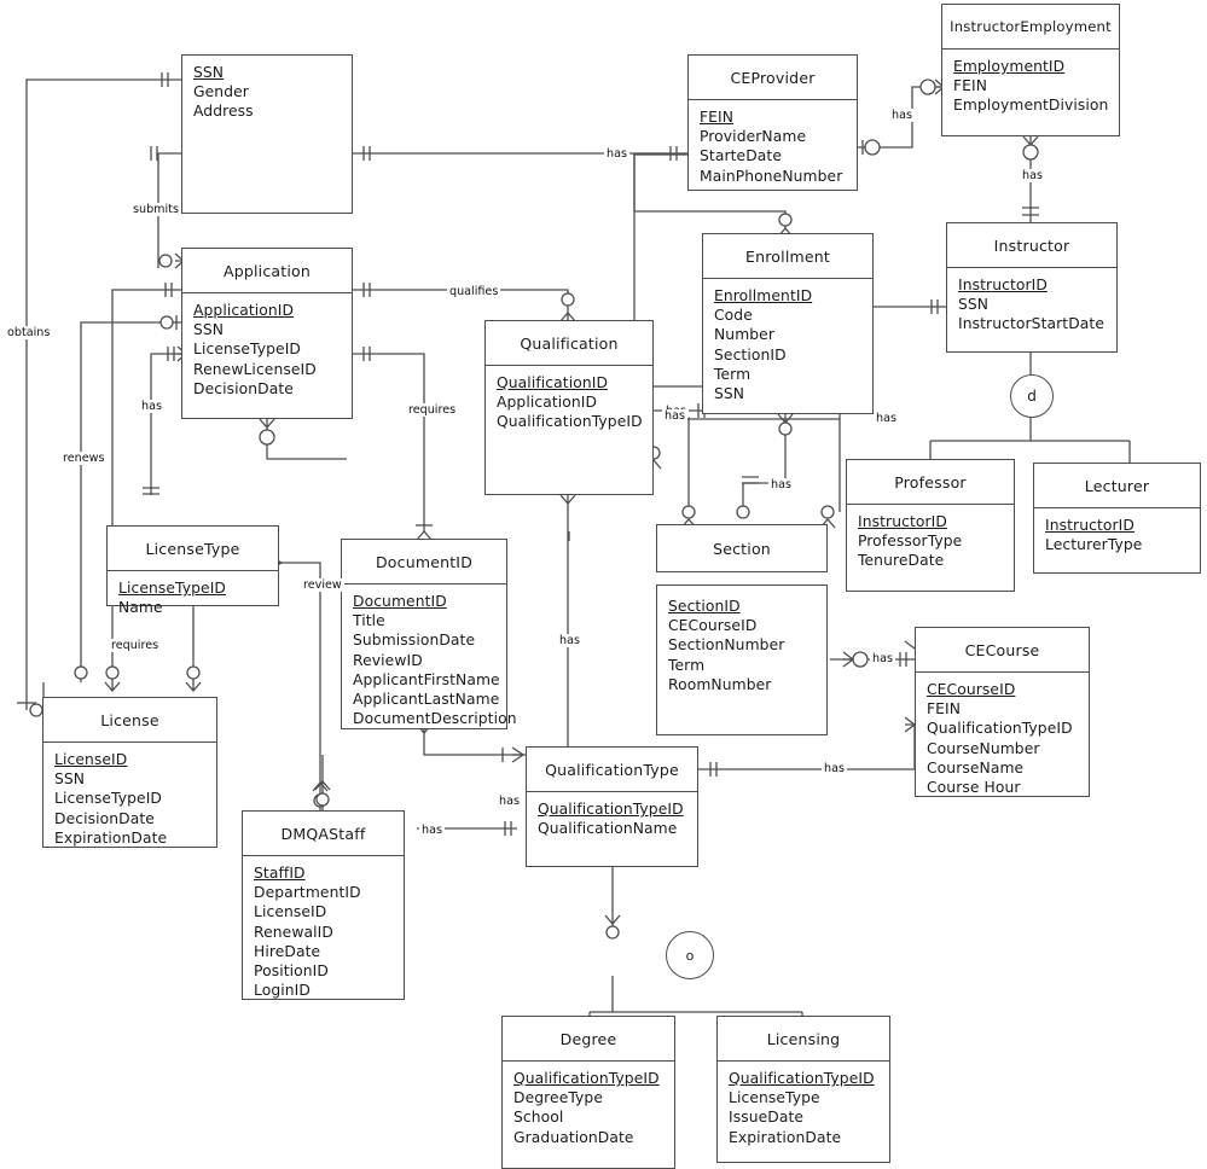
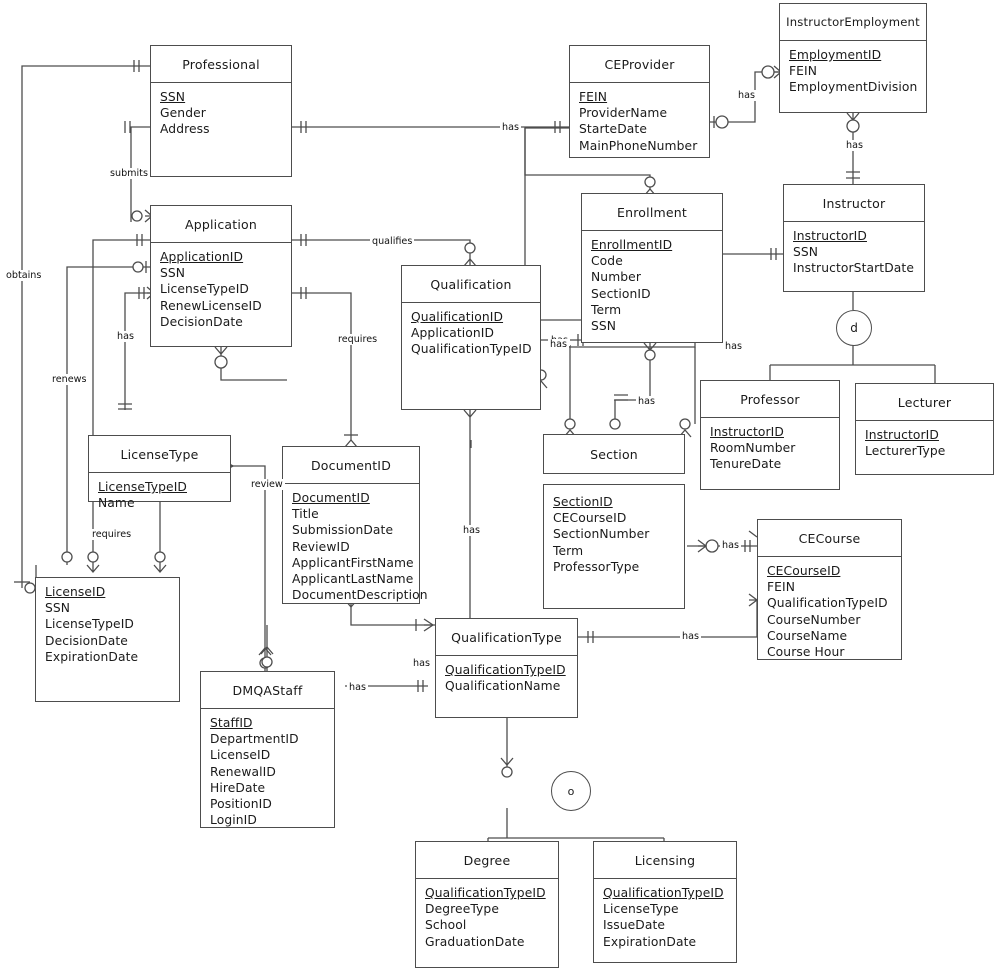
+ Professional
  SSN
  Gender
  Address
  Application
  ApplicationID
  SSN
  LicenseTypeID
  RenewLicenseID
  DecisionDate
  LicenseType
  LicenseTypeID
  Name
- License
  LicenseID
  SSN
  LicenseTypeID
  DecisionDate
  ExpirationDate
  DocumentID
  DocumentID
  Title
  SubmissionDate
  ReviewID
  ApplicantFirstName
  ApplicantLastName
  DocumentDescription
  DMQAStaff
  StaffID
  DepartmentID
  LicenseID
  RenewalID
  HireDate
  PositionID
  LoginID
  Qualification
  QualificationID
  ApplicationID
  QualificationTypeID
  QualificationType
  QualificationTypeID
  QualificationName
  Degree
  QualificationTypeID
  DegreeType
  School
  GraduationDate
  Licensing
  QualificationTypeID
  LicenseType
  IssueDate
  ExpirationDate
  CEProvider
  FEIN
  ProviderName
  StarteDate
  MainPhoneNumber
  Enrollment
  EnrollmentID
  Code
  Number
  SectionID
  Term
  SSN
  Section
  SectionID
  CECourseID
  SectionNumber
  Term
- RoomNumber
+ ProfessorType
  CECourse
  CECourseID
  FEIN
  QualificationTypeID
  CourseNumber
  CourseName
  Course Hour
  InstructorEmployment
  EmploymentID
  FEIN
  EmploymentDivision
  Instructor
  InstructorID
  SSN
  InstructorStartDate
  Professor
  InstructorID
- ProfessorType
+ RoomNumber
  TenureDate
  Lecturer
  InstructorID
  LecturerType
  d
  o
  obtains
  submits
  renews
  has
  requires
  review
  qualifies
  requires
  has
  has
  has
  has
  has
  has
  has
  has
  has
  has
  has
